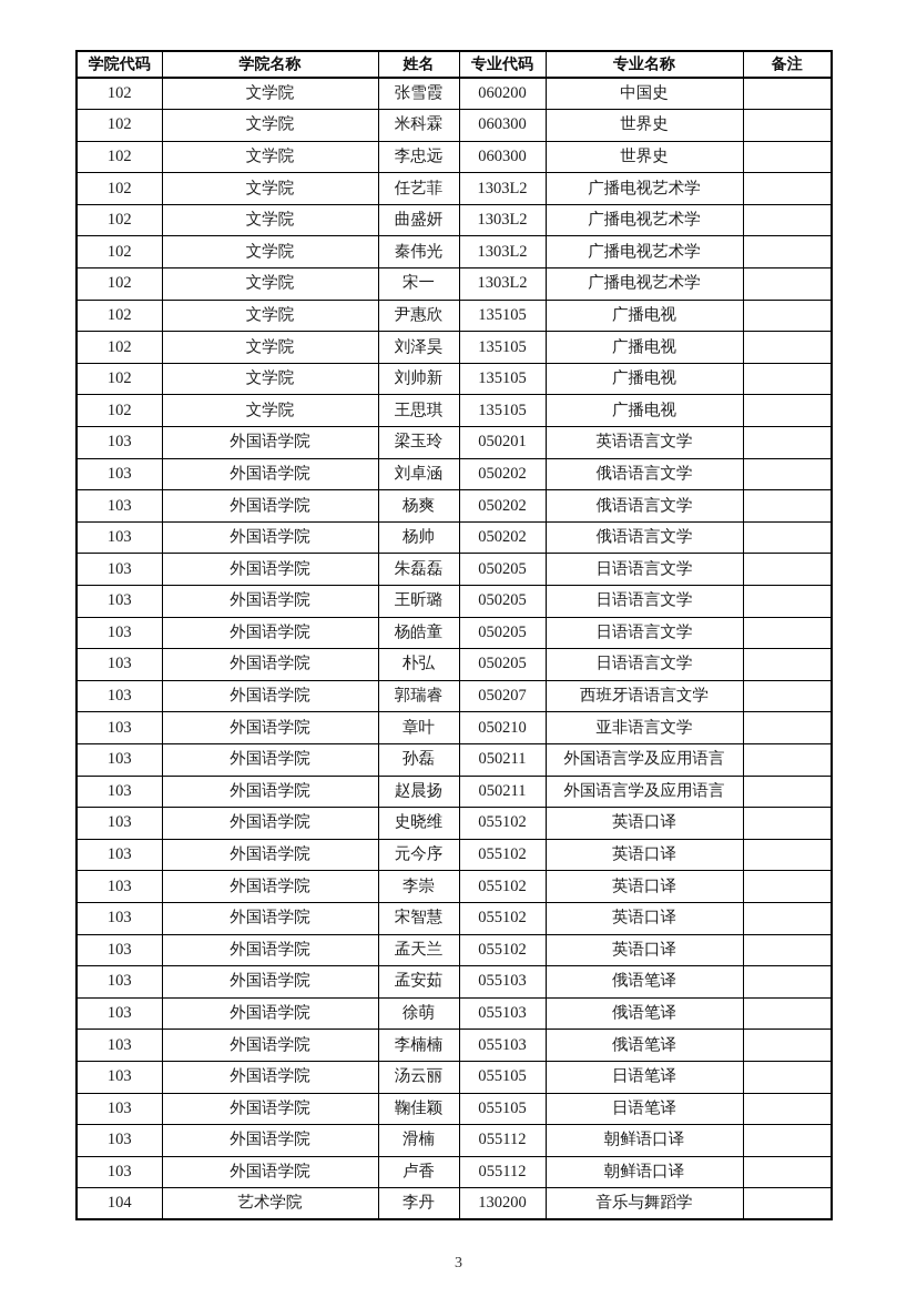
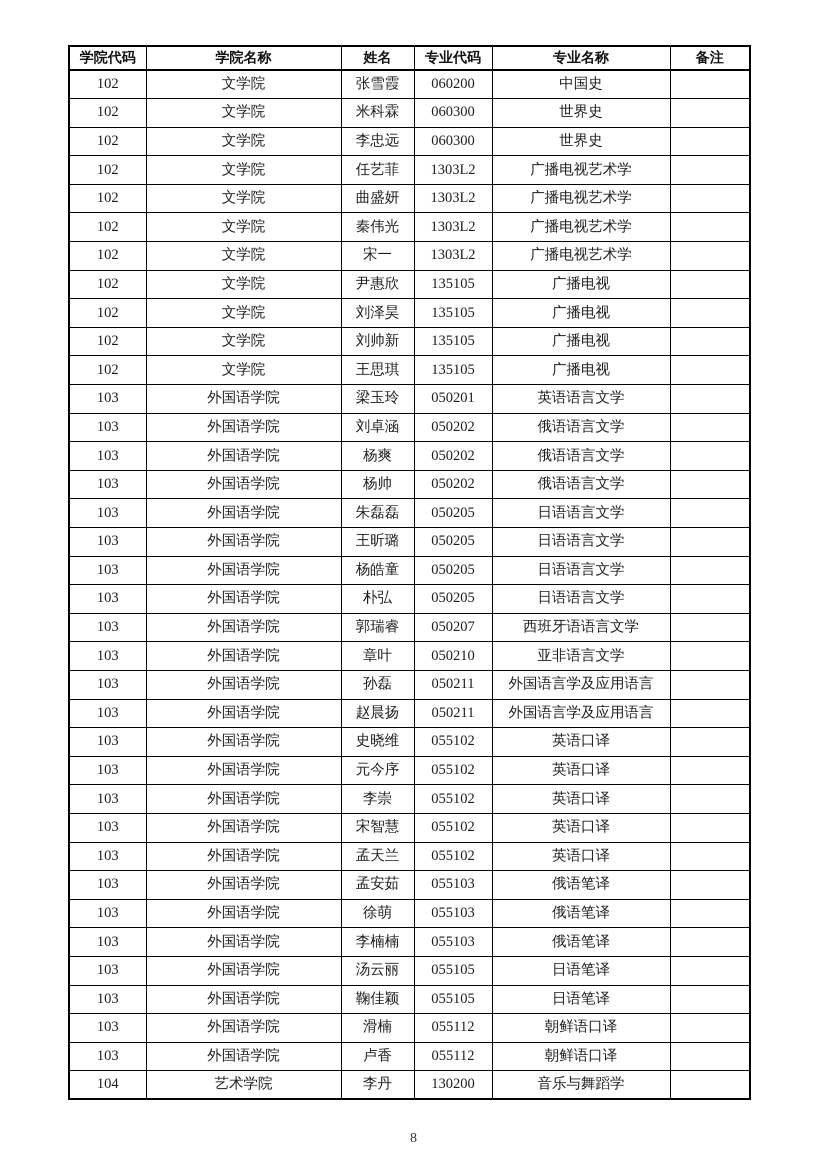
  学院代码	学院名称	姓名	专业代码	专业名称	备注
  102	文学院	张雪霞	060200	中国史
  102	文学院	米科霖	060300	世界史
  102	文学院	李忠远	060300	世界史
  102	文学院	任艺菲	1303L2	广播电视艺术学
  102	文学院	曲盛妍	1303L2	广播电视艺术学
  102	文学院	秦伟光	1303L2	广播电视艺术学
  102	文学院	宋一	1303L2	广播电视艺术学
  102	文学院	尹惠欣	135105	广播电视
  102	文学院	刘泽昊	135105	广播电视
  102	文学院	刘帅新	135105	广播电视
  102	文学院	王思琪	135105	广播电视
  103	外国语学院	梁玉玲	050201	英语语言文学
  103	外国语学院	刘卓涵	050202	俄语语言文学
  103	外国语学院	杨爽	050202	俄语语言文学
  103	外国语学院	杨帅	050202	俄语语言文学
  103	外国语学院	朱磊磊	050205	日语语言文学
  103	外国语学院	王昕璐	050205	日语语言文学
  103	外国语学院	杨皓童	050205	日语语言文学
  103	外国语学院	朴弘	050205	日语语言文学
  103	外国语学院	郭瑞睿	050207	西班牙语语言文学
  103	外国语学院	章叶	050210	亚非语言文学
  103	外国语学院	孙磊	050211	外国语言学及应用语言
  103	外国语学院	赵晨扬	050211	外国语言学及应用语言
  103	外国语学院	史晓维	055102	英语口译
  103	外国语学院	元今序	055102	英语口译
  103	外国语学院	李崇	055102	英语口译
  103	外国语学院	宋智慧	055102	英语口译
  103	外国语学院	孟天兰	055102	英语口译
  103	外国语学院	孟安茹	055103	俄语笔译
  103	外国语学院	徐萌	055103	俄语笔译
  103	外国语学院	李楠楠	055103	俄语笔译
  103	外国语学院	汤云丽	055105	日语笔译
  103	外国语学院	鞠佳颖	055105	日语笔译
  103	外国语学院	滑楠	055112	朝鲜语口译
  103	外国语学院	卢香	055112	朝鲜语口译
  104	艺术学院	李丹	130200	音乐与舞蹈学
- 3
+ 8
